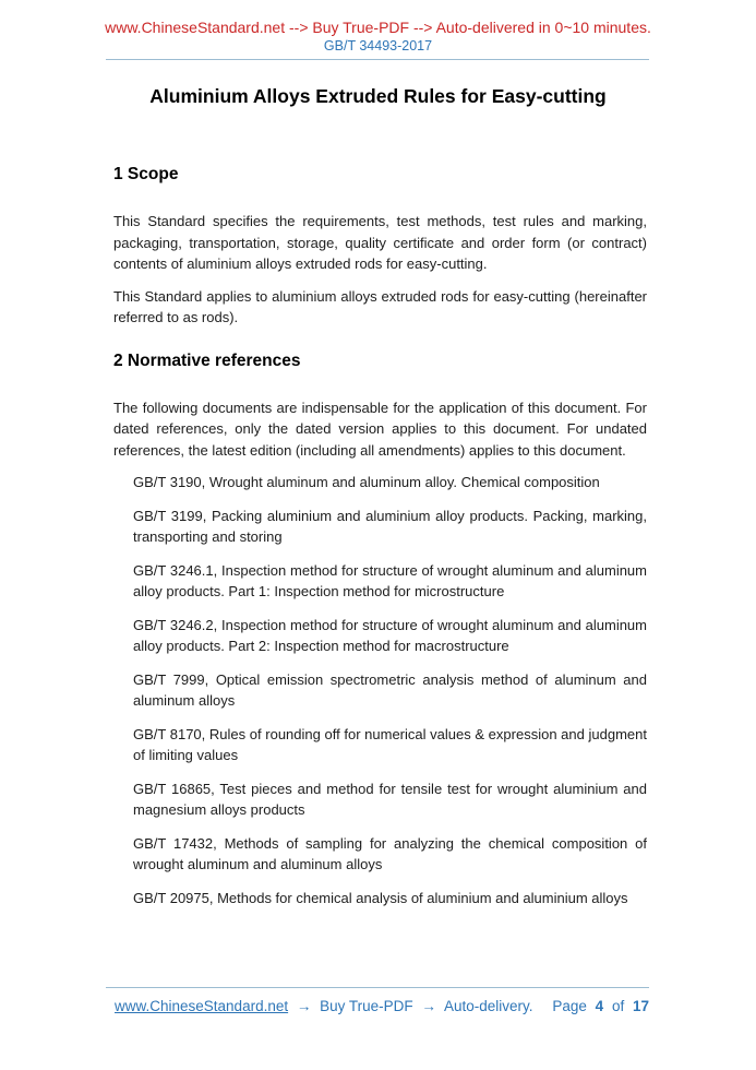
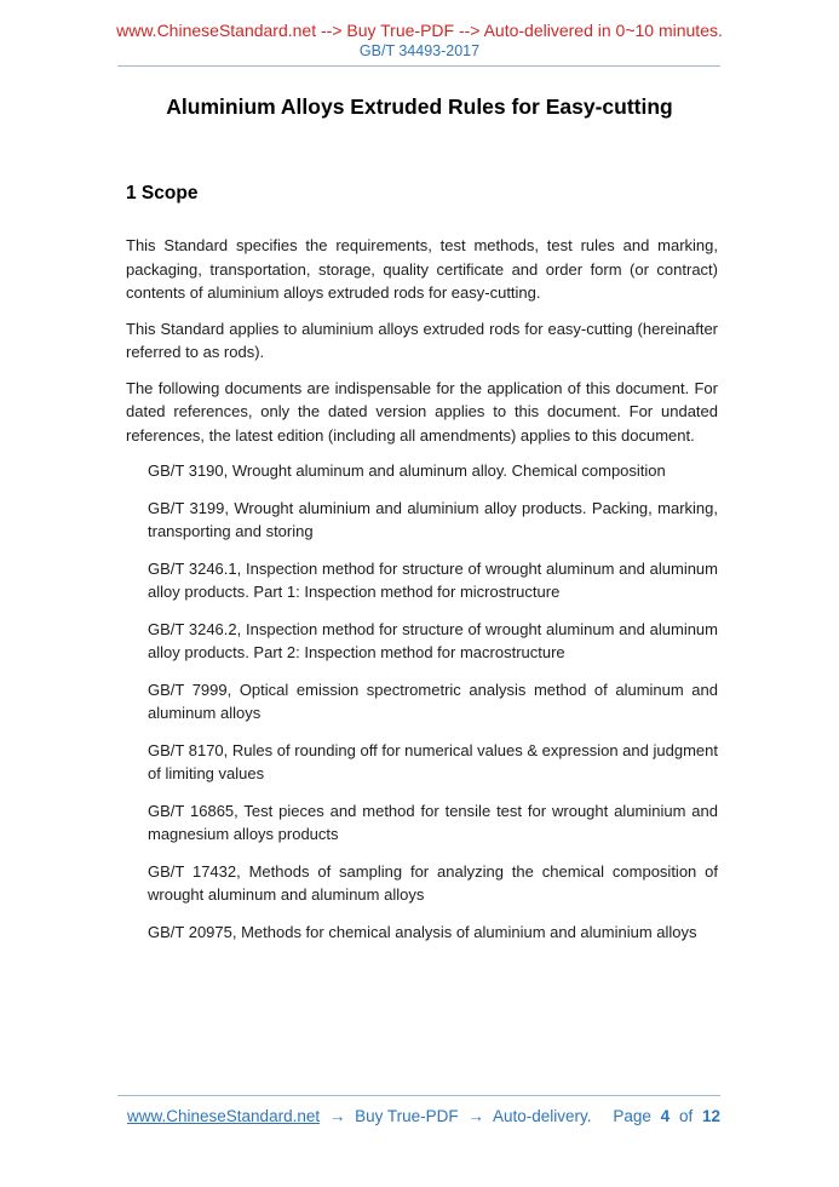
  www.ChineseStandard.net --> Buy True-PDF --> Auto-delivered in 0~10 minutes.
  GB/T 34493-2017
  Aluminium Alloys Extruded Rules for Easy-cutting
  1 Scope
  This Standard specifies the requirements, test methods, test rules and marking, packaging, transportation, storage, quality certificate and order form (or contract) contents of aluminium alloys extruded rods for easy-cutting.
  This Standard applies to aluminium alloys extruded rods for easy-cutting (hereinafter referred to as rods).
- 2 Normative references
  The following documents are indispensable for the application of this document. For dated references, only the dated version applies to this document. For undated references, the latest edition (including all amendments) applies to this document.
  GB/T 3190, Wrought aluminum and aluminum alloy. Chemical composition
- GB/T 3199, Packing aluminium and aluminium alloy products. Packing, marking, transporting and storing
+ GB/T 3199, Wrought aluminium and aluminium alloy products. Packing, marking, transporting and storing
  GB/T 3246.1, Inspection method for structure of wrought aluminum and aluminum alloy products. Part 1: Inspection method for microstructure
  GB/T 3246.2, Inspection method for structure of wrought aluminum and aluminum alloy products. Part 2: Inspection method for macrostructure
  GB/T 7999, Optical emission spectrometric analysis method of aluminum and aluminum alloys
  GB/T 8170, Rules of rounding off for numerical values & expression and judgment of limiting values
  GB/T 16865, Test pieces and method for tensile test for wrought aluminium and magnesium alloys products
  GB/T 17432, Methods of sampling for analyzing the chemical composition of wrought aluminum and aluminum alloys
  GB/T 20975, Methods for chemical analysis of aluminium and aluminium alloys
  www.ChineseStandard.net → Buy True-PDF → Auto-delivery.
- Page 4 of 17
+ Page 4 of 12
